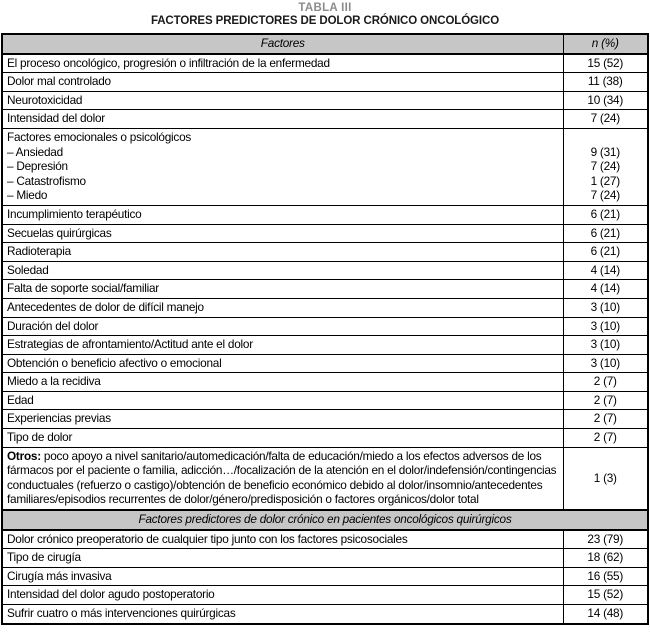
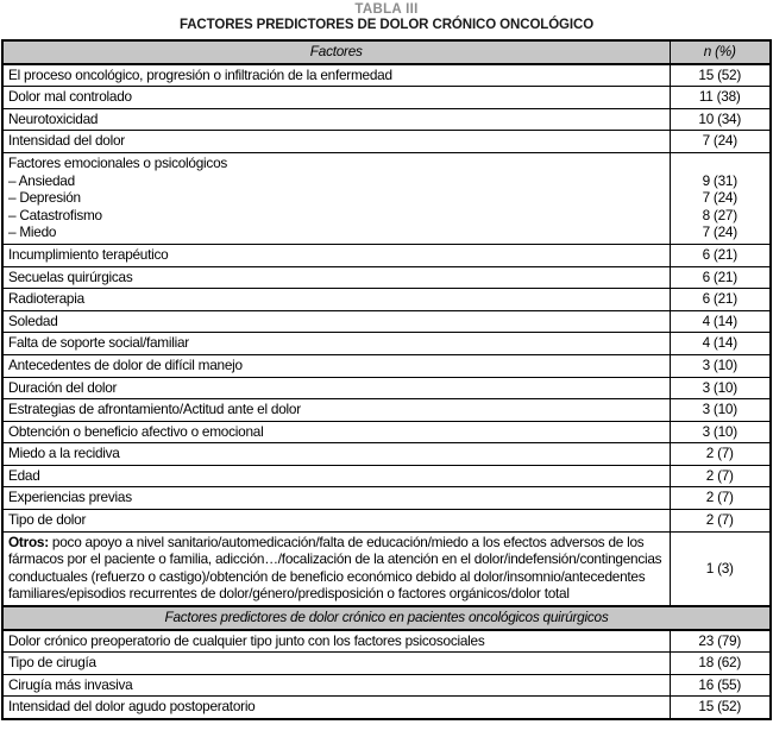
  TABLA III
  FACTORES PREDICTORES DE DOLOR CRÓNICO ONCOLÓGICO
  Factores	n (%)
  El proceso oncológico, progresión o infiltración de la enfermedad	15 (52)
  Dolor mal controlado	11 (38)
  Neurotoxicidad	10 (34)
  Intensidad del dolor	7 (24)
- Factores emocionales o psicológicos– Ansiedad– Depresión– Catastrofismo– Miedo	9 (31)7 (24)1 (27)7 (24)
+ Factores emocionales o psicológicos– Ansiedad– Depresión– Catastrofismo– Miedo	9 (31)7 (24)8 (27)7 (24)
  Incumplimiento terapéutico	6 (21)
  Secuelas quirúrgicas	6 (21)
  Radioterapia	6 (21)
  Soledad	4 (14)
  Falta de soporte social/familiar	4 (14)
  Antecedentes de dolor de difícil manejo	3 (10)
  Duración del dolor	3 (10)
  Estrategias de afrontamiento/Actitud ante el dolor	3 (10)
  Obtención o beneficio afectivo o emocional	3 (10)
  Miedo a la recidiva	2 (7)
  Edad	2 (7)
  Experiencias previas	2 (7)
  Tipo de dolor	2 (7)
  Otros: poco apoyo a nivel sanitario/automedicación/falta de educación/miedo a los efectos adversos de los fármacos por el paciente o familia, adicción…/focalización de la atención en el dolor/indefensión/contingencias conductuales (refuerzo o castigo)/obtención de beneficio económico debido al dolor/insomnio/antecedentes familiares/episodios recurrentes de dolor/género/predisposición o factores orgánicos/dolor total	1 (3)
  Factores predictores de dolor crónico en pacientes oncológicos quirúrgicos
  Dolor crónico preoperatorio de cualquier tipo junto con los factores psicosociales	23 (79)
  Tipo de cirugía	18 (62)
  Cirugía más invasiva	16 (55)
  Intensidad del dolor agudo postoperatorio	15 (52)
- Sufrir cuatro o más intervenciones quirúrgicas	14 (48)
